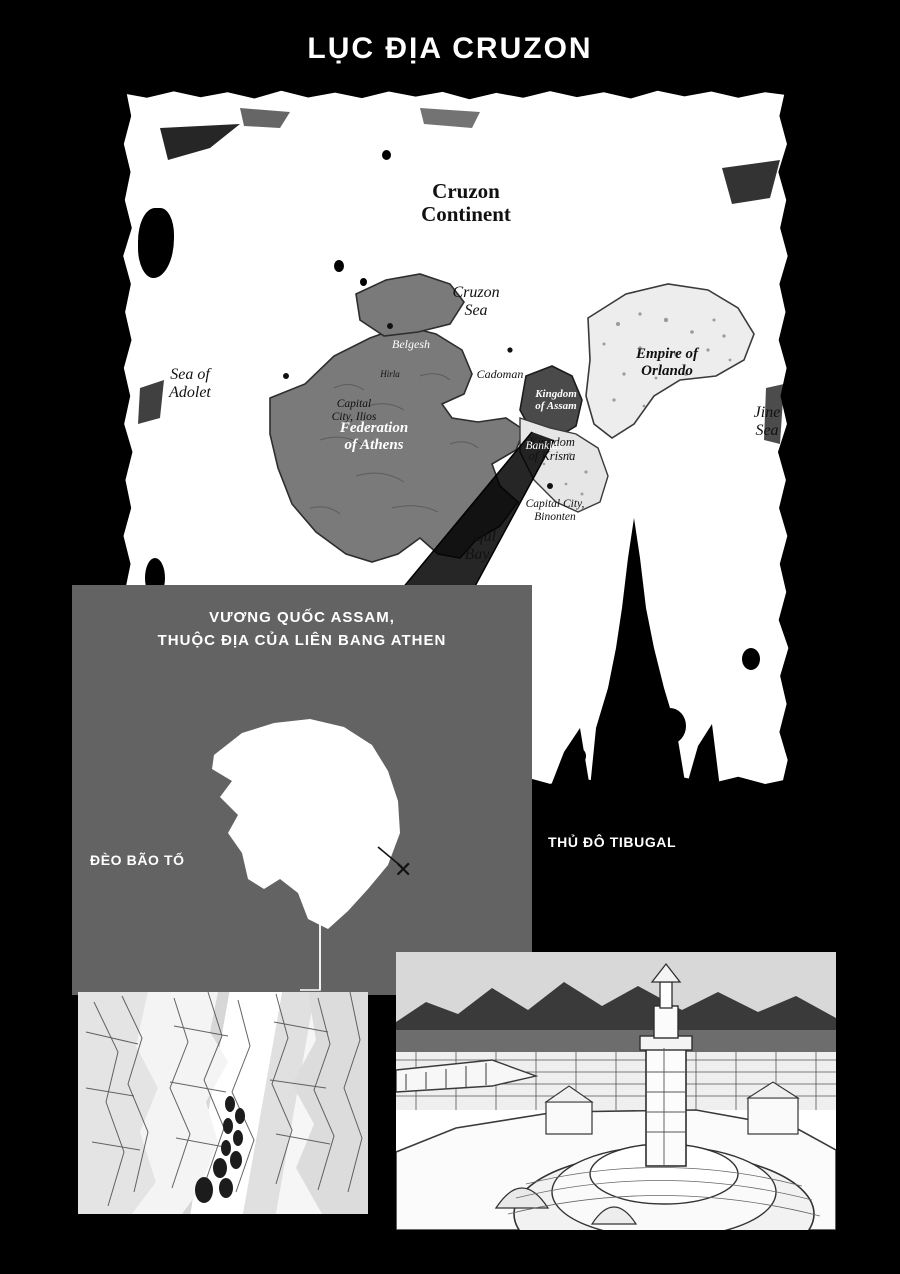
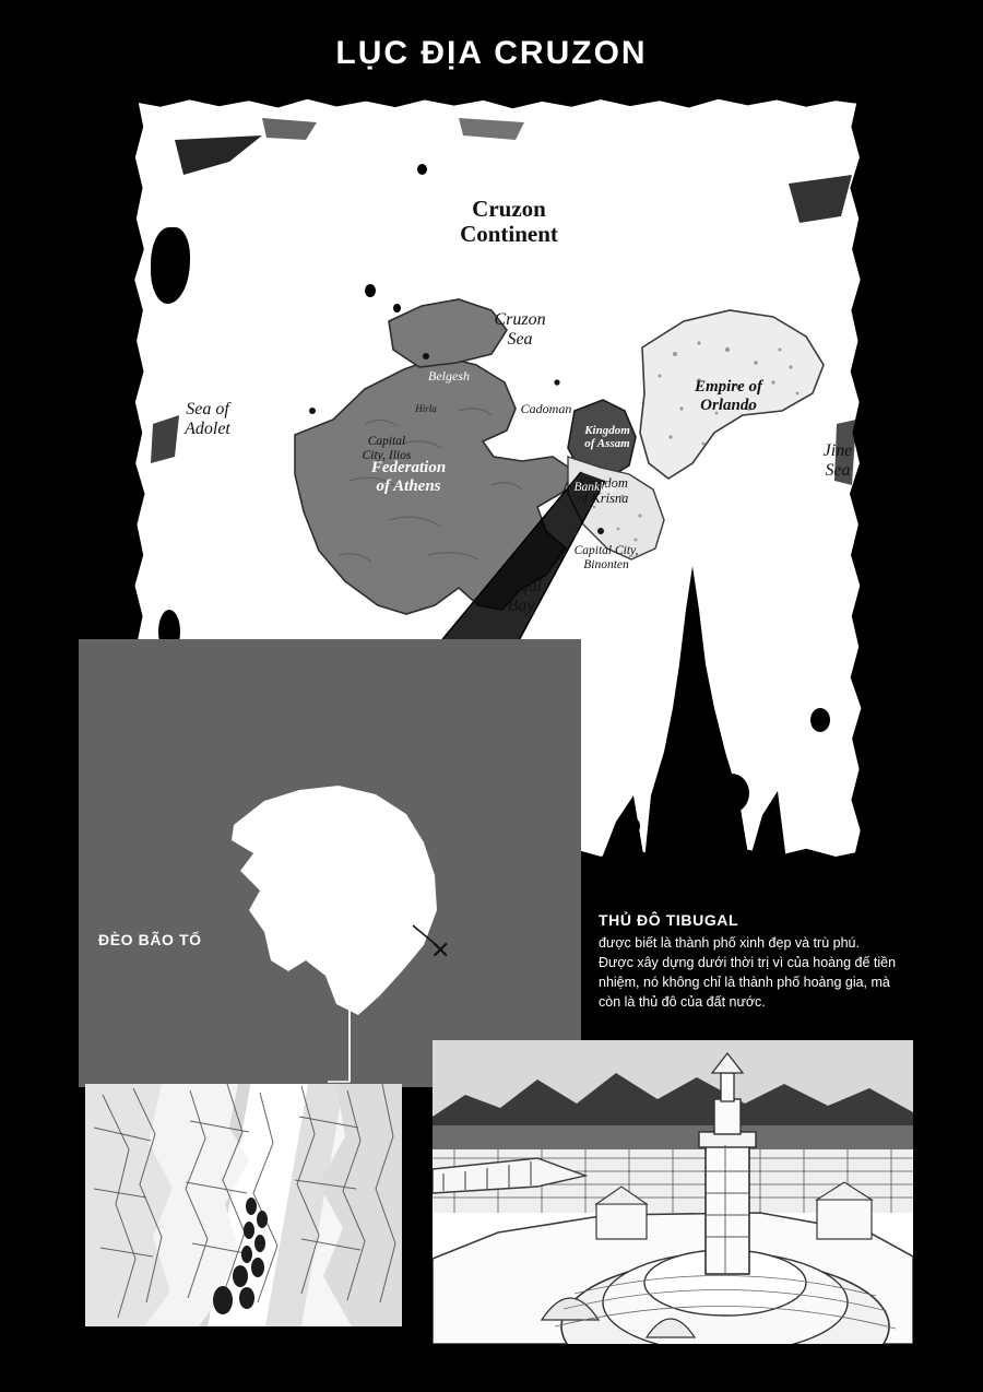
  LỤC ĐỊA CRUZON
  Cruzon
  Continent
  Cruzon
  Sea
  Sea of
  Adolet
  Jine
  Sea
  Baqul
  Bay
  Federation
  of Athens
  Kingdom
  of Assam
  Kingdom
  of Krisna
  Empire of
  Orlando
  Belgesh
  Cadoman
  Hirla
  Capital
  City, Ilios
  Banklas
  Capital City,
  Binonten
- VƯƠNG QUỐC ASSAM,
- THUỘC ĐỊA CỦA LIÊN BANG ATHEN
  ✕
  ĐÈO BÃO TỐ
  THỦ ĐÔ TIBUGAL
+ được biết là thành phố xinh đẹp và trù phú.
+ Được xây dựng dưới thời trị vì của hoàng đế tiền
+ nhiệm, nó không chỉ là thành phố hoàng gia, mà
+ còn là thủ đô của đất nước.
